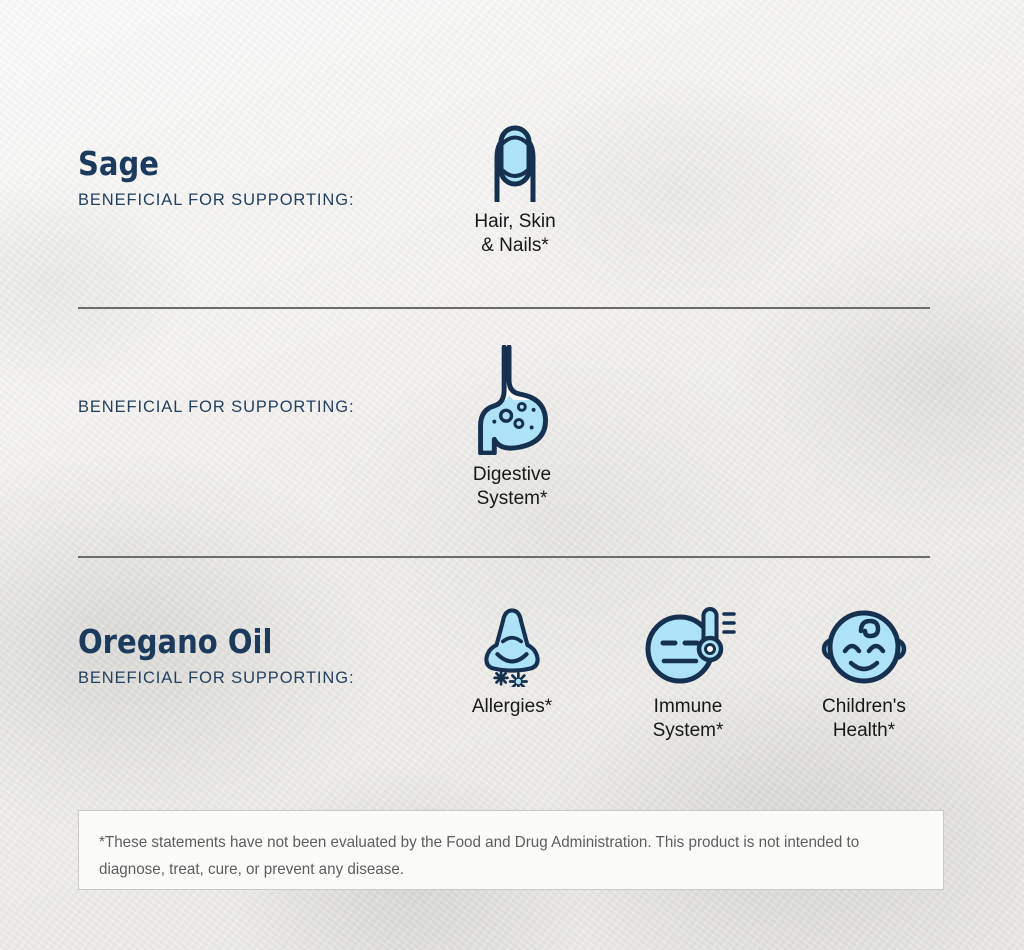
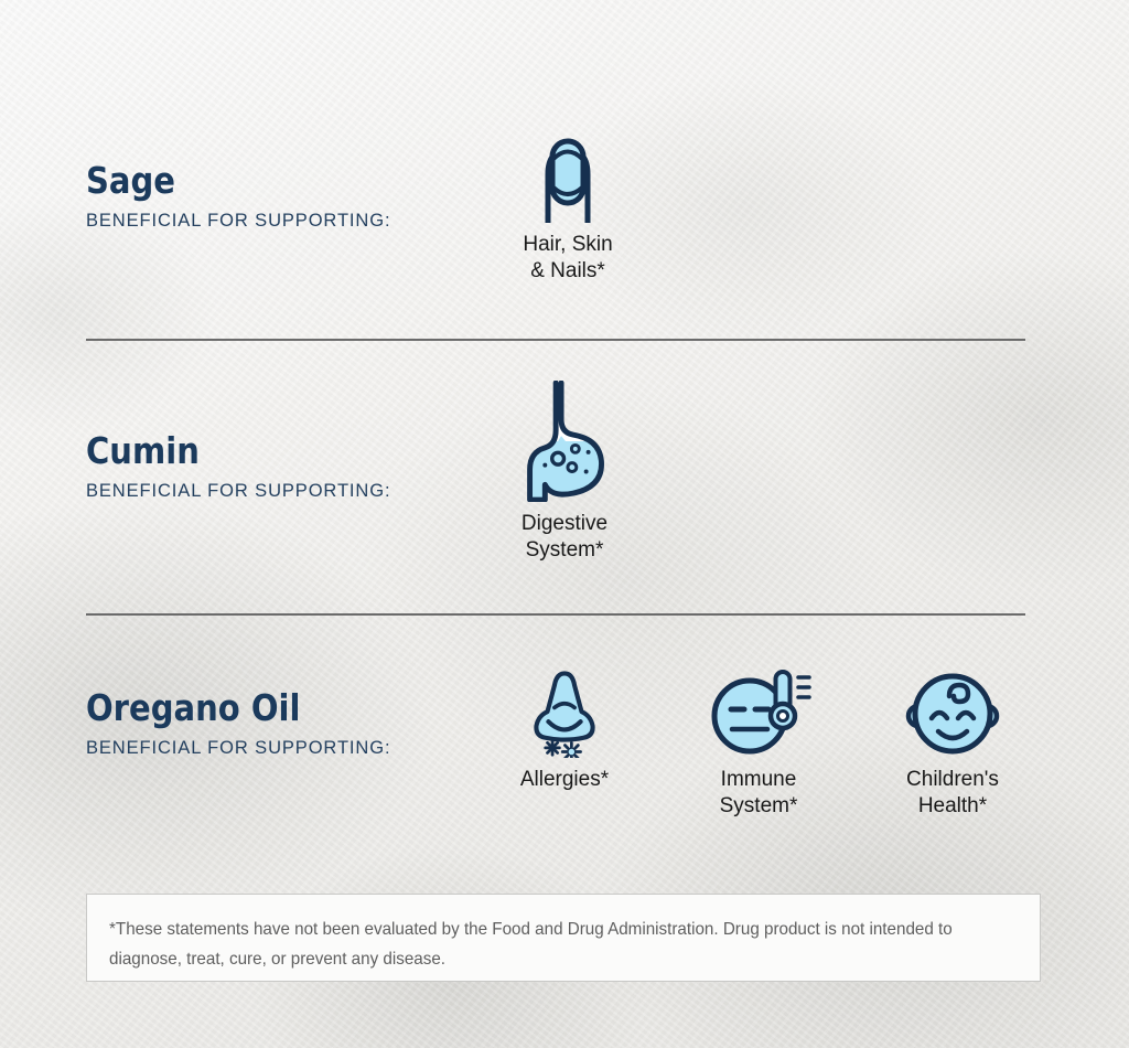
  Sage
  BENEFICIAL FOR SUPPORTING:
  Hair, Skin
  & Nails*
+ Cumin
  BENEFICIAL FOR SUPPORTING:
  Digestive
  System*
  Oregano Oil
  BENEFICIAL FOR SUPPORTING:
  Allergies*
  Immune
  System*
  Children's
  Health*
- *These statements have not been evaluated by the Food and Drug Administration. This product is not intended to diagnose, treat, cure, or prevent any disease.
+ *These statements have not been evaluated by the Food and Drug Administration. Drug product is not intended to diagnose, treat, cure, or prevent any disease.
